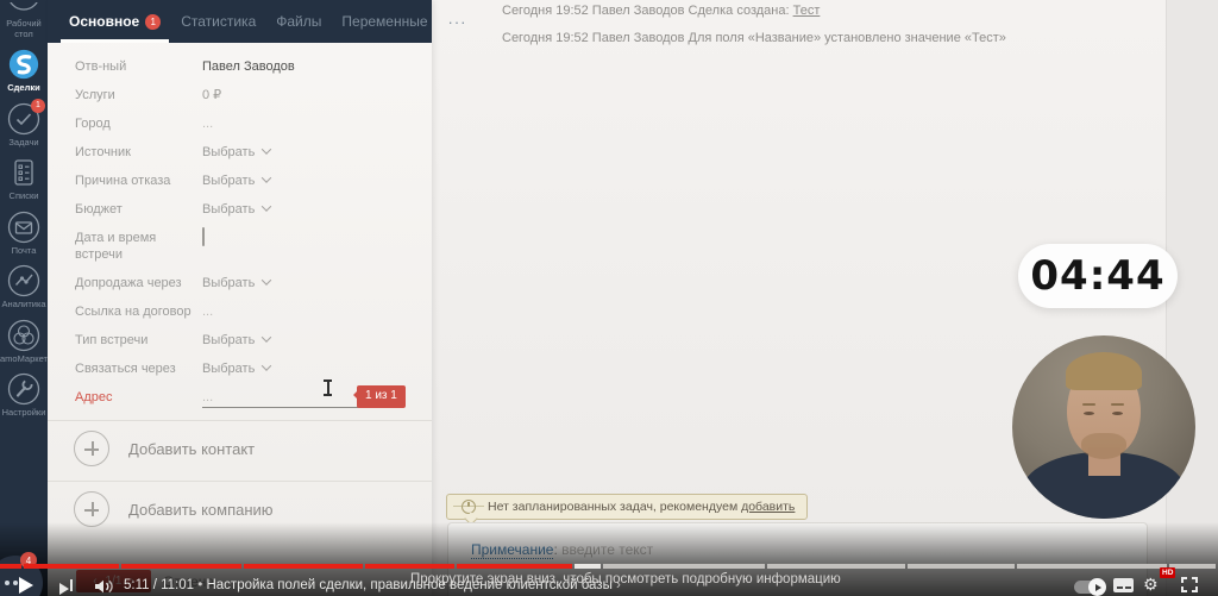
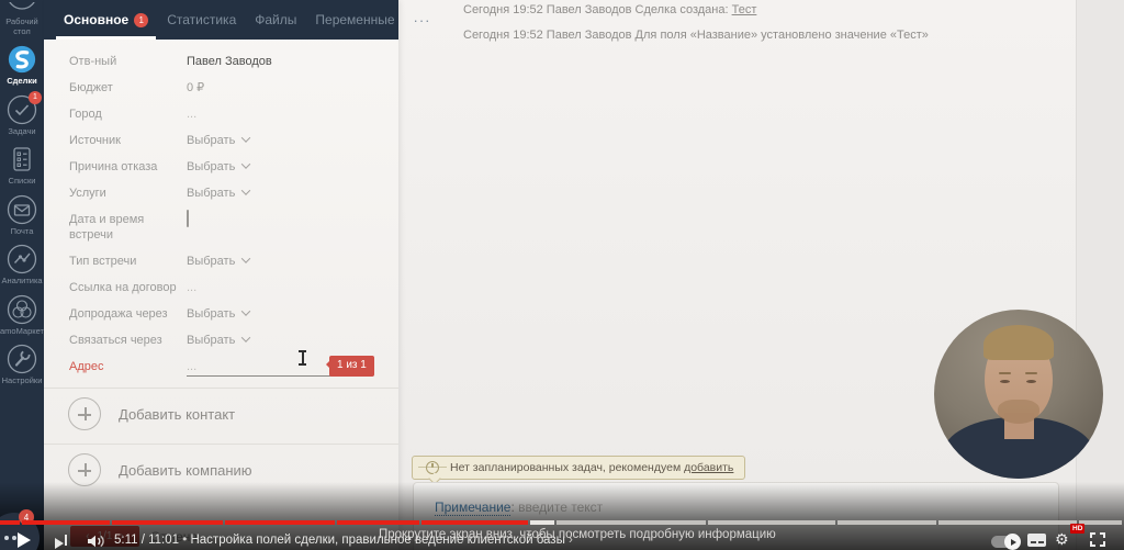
  Рабочий стол
  Сделки
  Задачи
  Списки
  Почта
  Аналитика
  amoМаркет
  Настройки
  Основное
  1
  Статистика
  Файлы
  Переменные
  ···
  Отв-ный
  Павел Заводов
- Услуги
+ Бюджет
  0 ₽
  Город
  ...
  Источник
  Выбрать
  Причина отказа
  Выбрать
- Бюджет
+ Услуги
  Выбрать
  Дата и время встречи
- Допродажа через
+ Тип встречи
  Выбрать
  Ссылка на договор
  ...
- Тип встречи
+ Допродажа через
  Выбрать
  Связаться через
  Выбрать
  Адрес
  ...
  1 из 1
  Добавить контакт
  Добавить компанию
  Сегодня 19:52 Павел Заводов Сделка создана: Тест
  Сегодня 19:52 Павел Заводов Для поля «Название» установлено значение «Тест»
  Нет запланированных задач, рекомендуем добавить
- 04:44
  4
  5:11 / 11:01 • Настройка полей сделки, правильное ведение клиентской базы ›
  Прокрутите экран вниз, чтобы посмотреть подробную информацию
  ⚙
